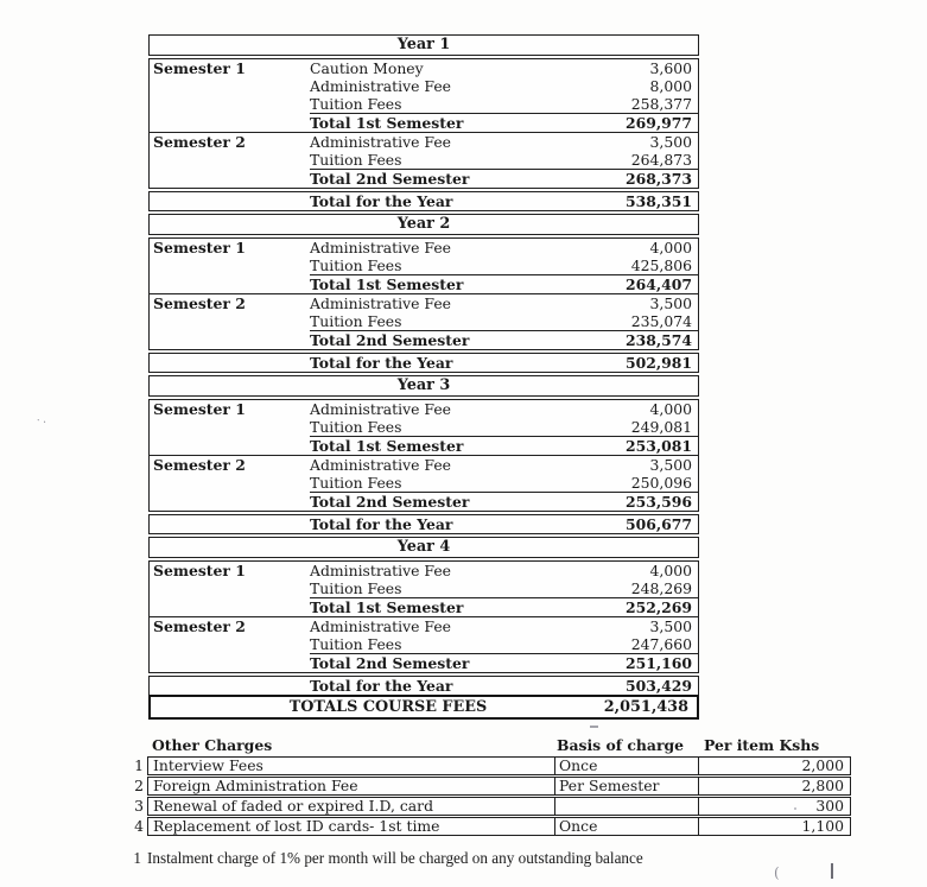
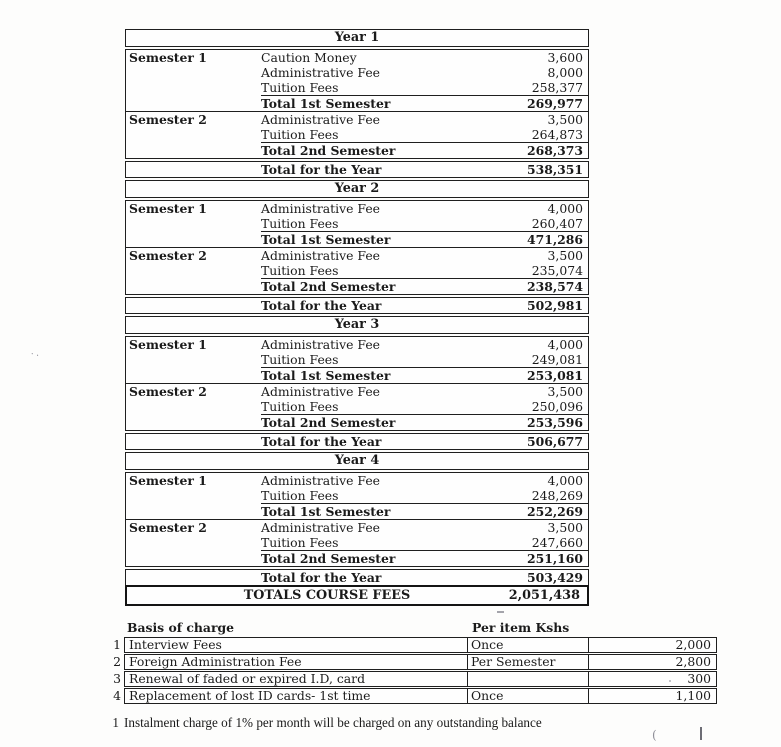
  Year 1
  Semester 1
  Caution Money
  3,600
  Administrative Fee
  8,000
  Tuition Fees
  258,377
  Total 1st Semester
  269,977
  Semester 2
  Administrative Fee
  3,500
  Tuition Fees
  264,873
  Total 2nd Semester
  268,373
  Total for the Year
  538,351
  Year 2
  Semester 1
  Administrative Fee
  4,000
  Tuition Fees
- 425,806
+ 260,407
  Total 1st Semester
- 264,407
+ 471,286
  Semester 2
  Administrative Fee
  3,500
  Tuition Fees
  235,074
  Total 2nd Semester
  238,574
  Total for the Year
  502,981
  Year 3
  Semester 1
  Administrative Fee
  4,000
  Tuition Fees
  249,081
  Total 1st Semester
  253,081
  Semester 2
  Administrative Fee
  3,500
  Tuition Fees
  250,096
  Total 2nd Semester
  253,596
  Total for the Year
  506,677
  Year 4
  Semester 1
  Administrative Fee
  4,000
  Tuition Fees
  248,269
  Total 1st Semester
  252,269
  Semester 2
  Administrative Fee
  3,500
  Tuition Fees
  247,660
  Total 2nd Semester
  251,160
  Total for the Year
  503,429
  TOTALS COURSE FEES
  2,051,438
- Other Charges
  Basis of charge
  Per item Kshs
  1
  Interview Fees
  Once
  2,000
  2
  Foreign Administration Fee
  Per Semester
  2,800
  3
  Renewal of faded or expired I.D, card
  300
  4
  Replacement of lost ID cards- 1st time
  Once
  1,100
  1
  Instalment charge of 1% per month will be charged on any outstanding balance
  (
